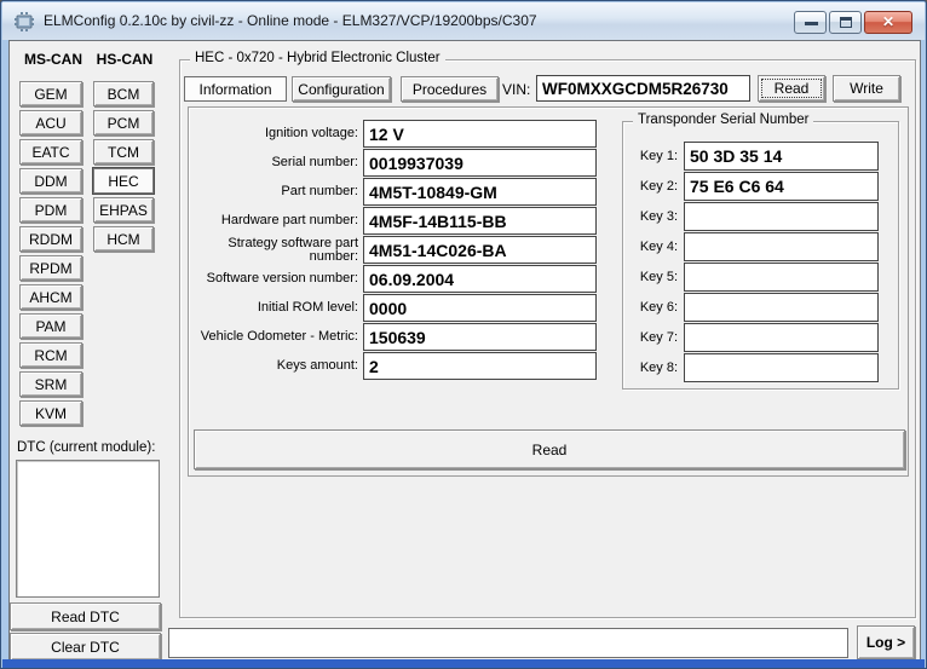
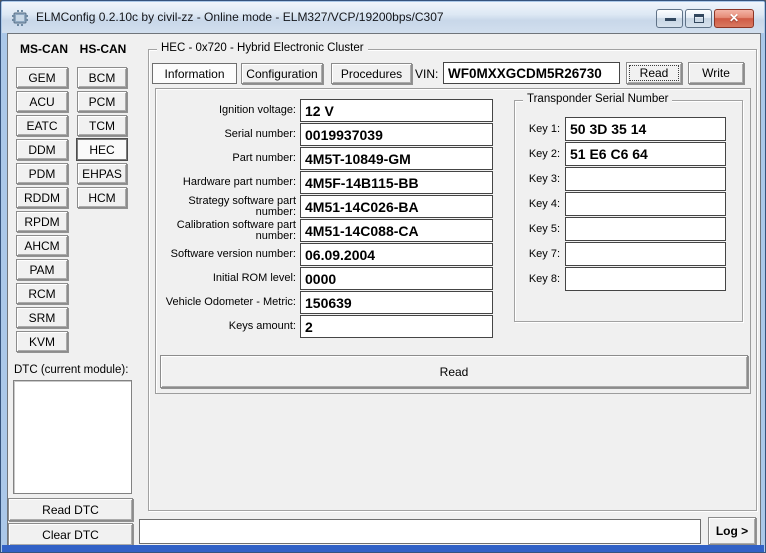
  ELMConfig 0.2.10c by civil-zz - Online mode - ELM327/VCP/19200bps/C307
  ✕
  MS-CAN
  HS-CAN
  GEM
  ACU
  EATC
  DDM
  PDM
  RDDM
  RPDM
  AHCM
  PAM
  RCM
  SRM
  KVM
  BCM
  PCM
  TCM
  HEC
  EHPAS
  HCM
  DTC (current module):
  Read DTC
  Clear DTC
  HEC - 0x720 - Hybrid Electronic Cluster
  Information
  Configuration
  Procedures
  VIN:
  WF0MXXGCDM5R26730
  Read
  Write
  Ignition voltage:
  12 V
  Serial number:
  0019937039
  Part number:
  4M5T-10849-GM
  Hardware part number:
  4M5F-14B115-BB
  Strategy software part number:
  4M51-14C026-BA
+ Calibration software part number:
+ 4M51-14C088-CA
  Software version number:
  06.09.2004
  Initial ROM level:
  0000
  Vehicle Odometer - Metric:
  150639
  Keys amount:
  2
  Transponder Serial Number
  Key 1:
  50 3D 35 14
  Key 2:
- 75 E6 C6 64
+ 51 E6 C6 64
  Key 3:
  Key 4:
  Key 5:
- Key 6:
  Key 7:
  Key 8:
  Read
  Log >
